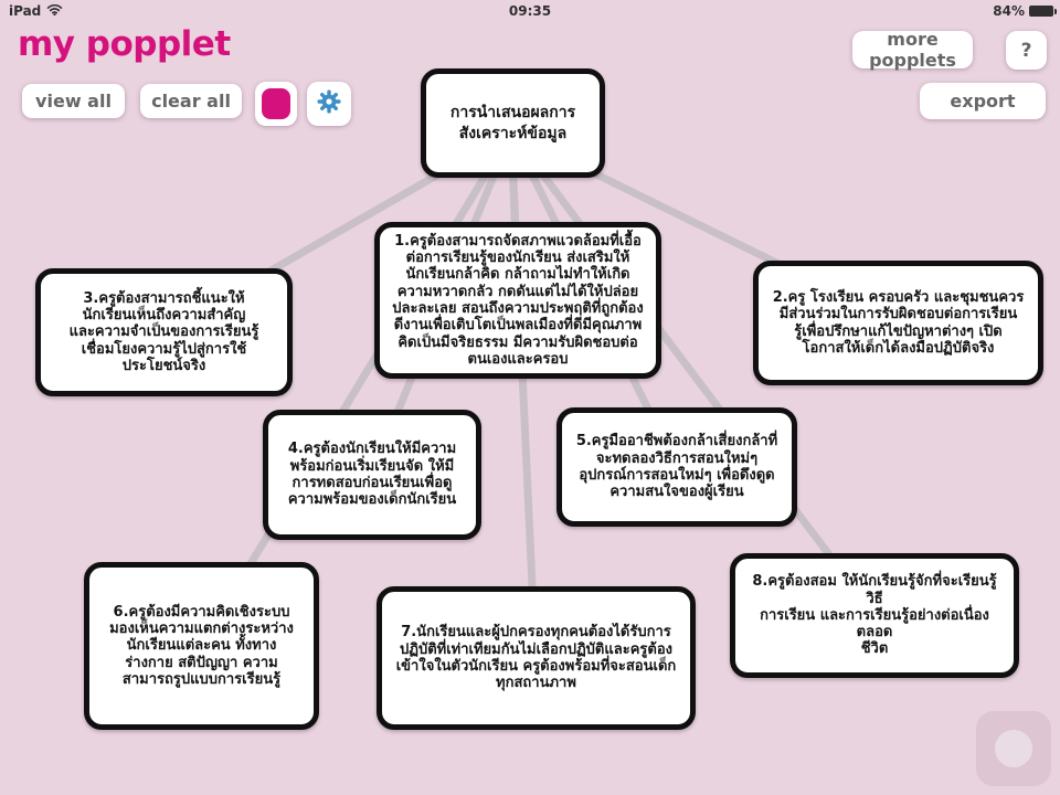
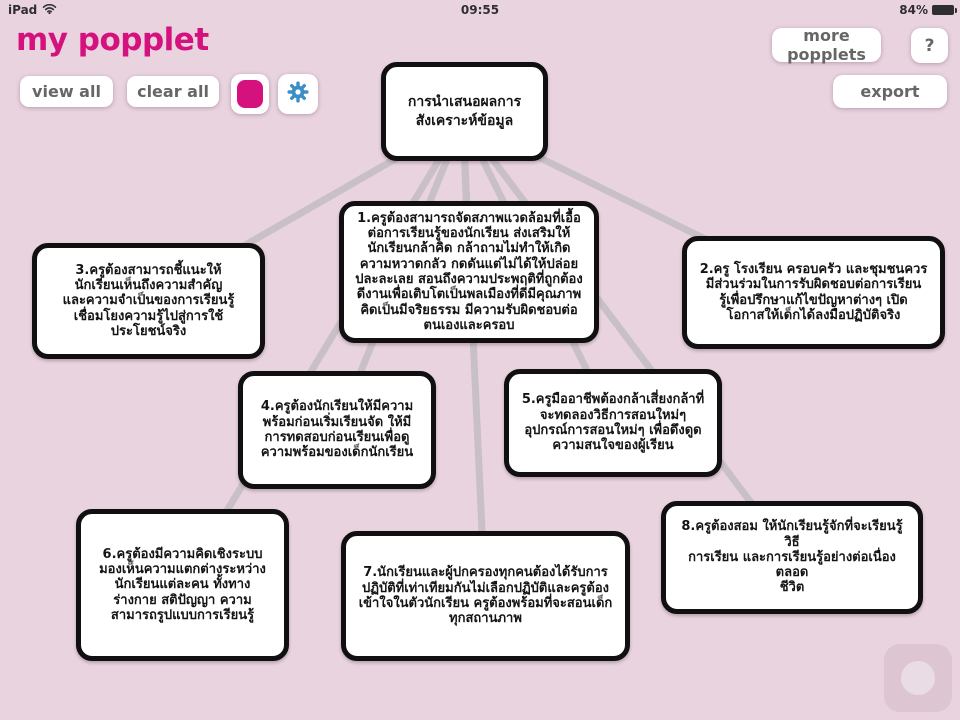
  iPad
- 09:35
+ 09:55
  84%
  my popplet
  view all
  clear all
  more popplets
  ?
  export
  การนำเสนอผลการ
  สังเคราะห์ข้อมูล
  1.ครูต้องสามารถจัดสภาพแวดล้อมที่เอื้อ
  ต่อการเรียนรู้ของนักเรียน ส่งเสริมให้
  นักเรียนกล้าคิด กล้าถามไม่ทำให้เกิด
  ความหวาดกลัว กดดันแต่ไม่ได้ให้ปล่อย
  ปละละเลย สอนถึงความประพฤติที่ถูกต้อง
  ดีงานเพื่อเติบโตเป็นพลเมืองที่ดีมีคุณภาพ
  คิดเป็นมีจริยธรรม มีความรับผิดชอบต่อ
  ตนเองและครอบ
  2.ครู โรงเรียน ครอบครัว และชุมชนควร
  มีส่วนร่วมในการรับผิดชอบต่อการเรียน
  รู้เพื่อปรึกษาแก้ไขปัญหาต่างๆ เปิด
  โอกาสให้เด็กได้ลงมือปฏิบัติจริง
  3.ครูต้องสามารถชี้แนะให้
  นักเรียนเห็นถึงความสำคัญ
  และความจำเป็นของการเรียนรู้
  เชื่อมโยงความรู้ไปสู่การใช้
  ประโยชน์จริง
  4.ครูต้องนักเรียนให้มีความ
  พร้อมก่อนเริ่มเรียนจัด ให้มี
  การทดสอบก่อนเรียนเพื่อดู
  ความพร้อมของเด็กนักเรียน
  5.ครูมืออาชีพต้องกล้าเสี่ยงกล้าที่
  จะทดลองวิธีการสอนใหม่ๆ
  อุปกรณ์การสอนใหม่ๆ เพื่อดึงดูด
  ความสนใจของผู้เรียน
  6.ครูต้องมีความคิดเชิงระบบ
  มองเห็นความแตกต่างระหว่าง
  นักเรียนแต่ละคน ทั้งทาง
  ร่างกาย สติปัญญา ความ
  สามารถรูปแบบการเรียนรู้
  7.นักเรียนและผู้ปกครองทุกคนต้องได้รับการ
  ปฏิบัติที่เท่าเทียมกันไม่เลือกปฏิบัติและครูต้อง
  เข้าใจในตัวนักเรียน ครูต้องพร้อมที่จะสอนเด็ก
  ทุกสถานภาพ
  8.ครูต้องสอม ให้นักเรียนรู้จักที่จะเรียนรู้วิธี
  การเรียน และการเรียนรู้อย่างต่อเนื่องตลอด
  ชีวิต
